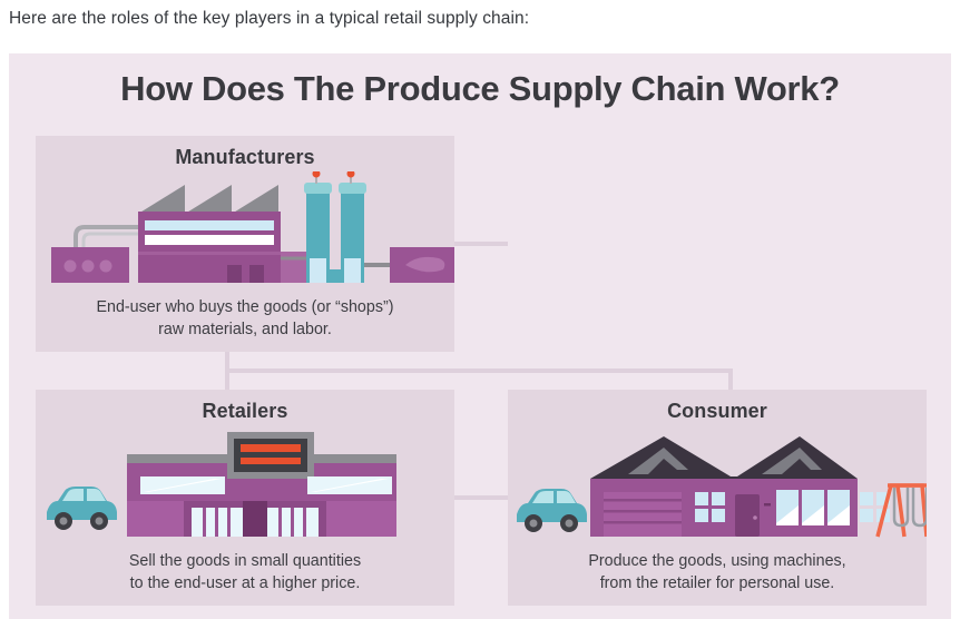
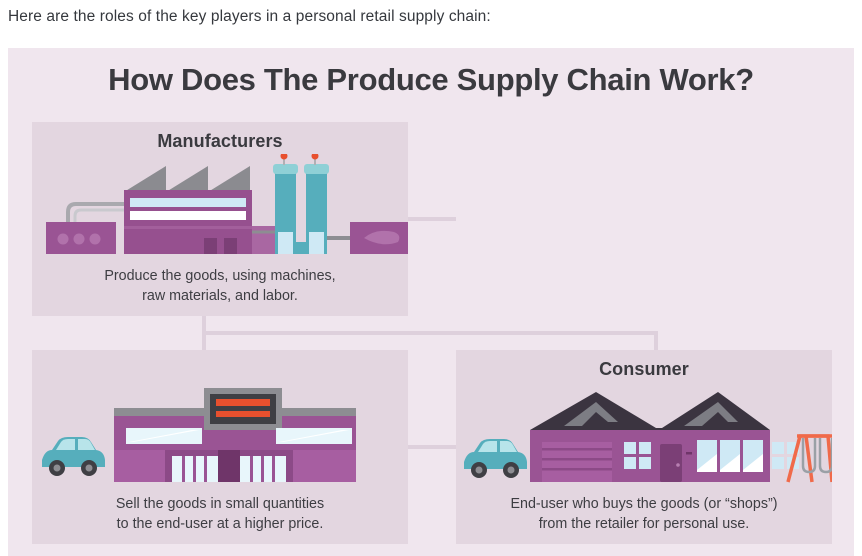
- Here are the roles of the key players in a typical retail supply chain:
+ Here are the roles of the key players in a personal retail supply chain:
  How Does The Produce Supply Chain Work?
  Manufacturers
- End-user who buys the goods (or “shops”)
+ Produce the goods, using machines,
  raw materials, and labor.
- Retailers
  Sell the goods in small quantities
  to the end-user at a higher price.
  Consumer
- Produce the goods, using machines,
+ End-user who buys the goods (or “shops”)
  from the retailer for personal use.
